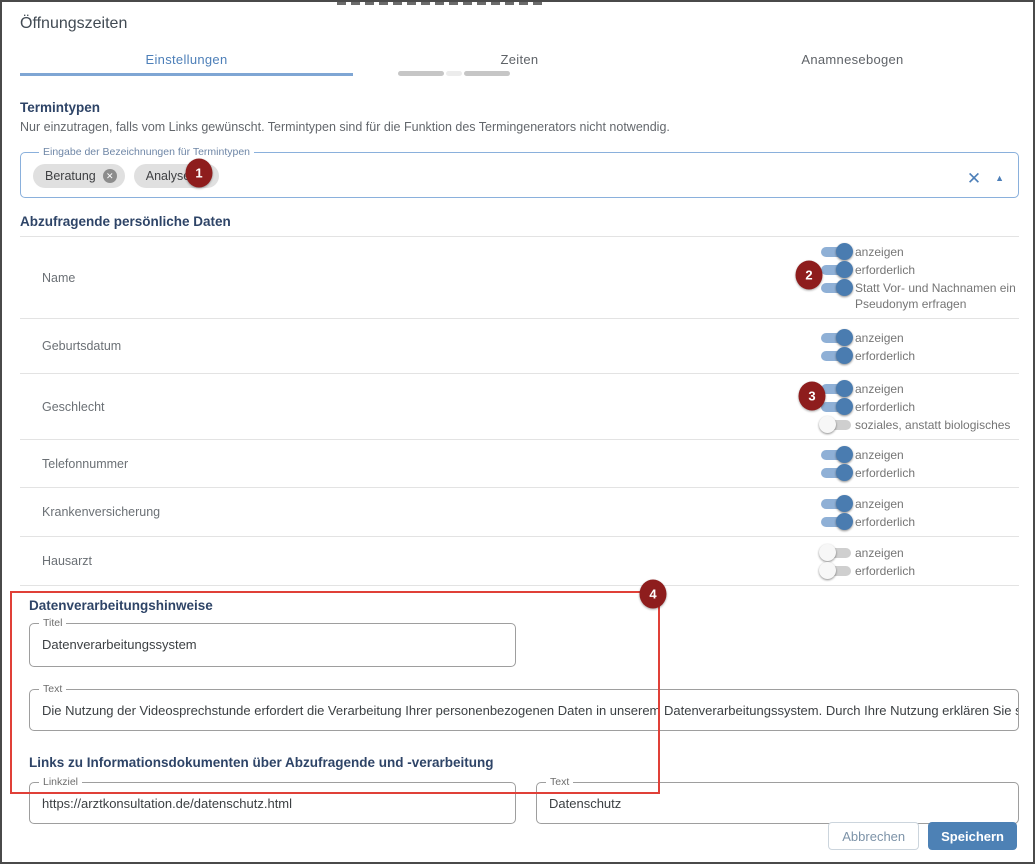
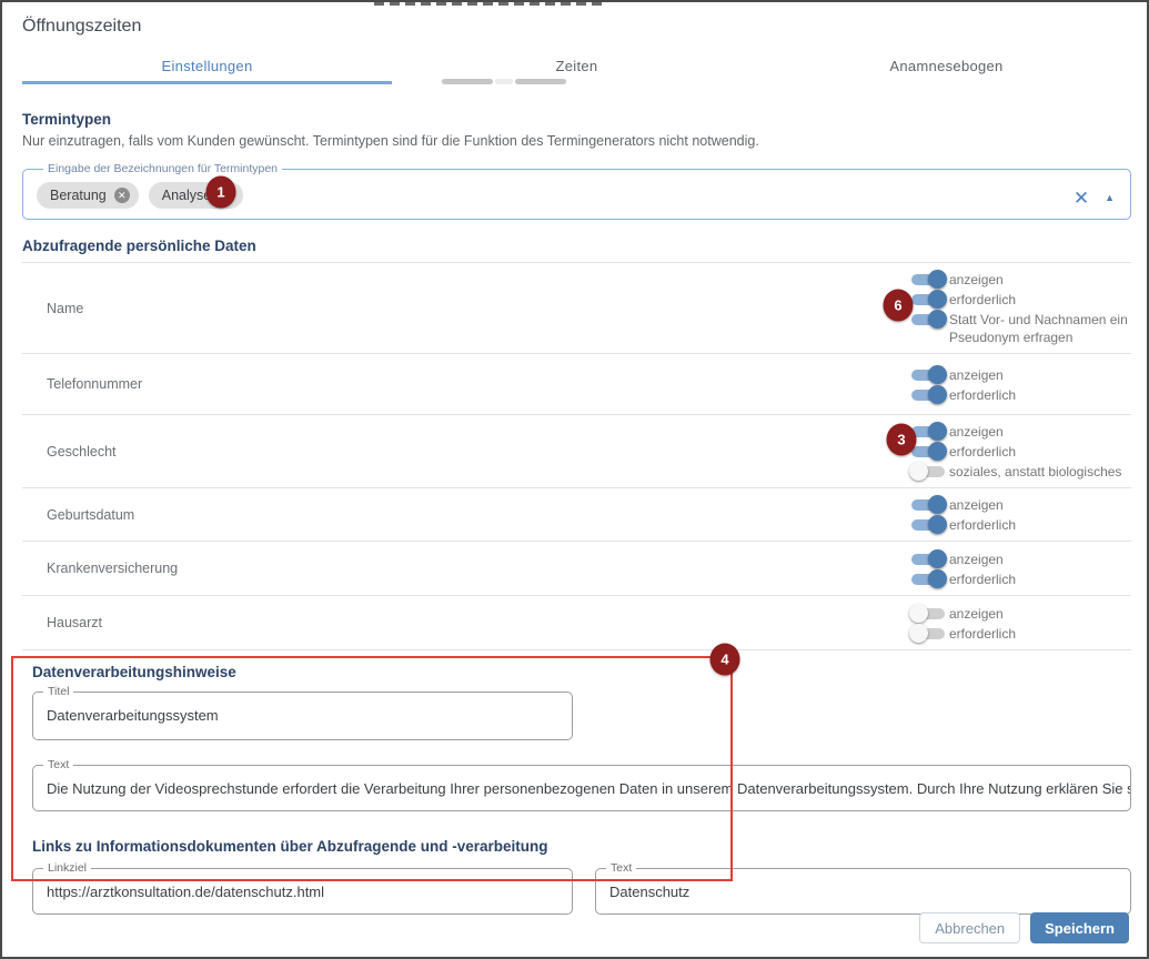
  Öffnungszeiten
  Einstellungen
  Zeiten
  Anamnesebogen
  Termintypen
- Nur einzutragen, falls vom Links gewünscht. Termintypen sind für die Funktion des Termingenerators nicht notwendig.
+ Nur einzutragen, falls vom Kunden gewünscht. Termintypen sind für die Funktion des Termingenerators nicht notwendig.
  Eingabe der Bezeichnungen für Termintypen
  Beratung
  ✕
  Analys
  ✕
  ▲
  Abzufragende persönliche Daten
  Name
  anzeigen
  erforderlich
  Statt Vor- und Nachnamen ein
  Pseudonym erfragen
- Geburtsdatum
+ Telefonnummer
  anzeigen
  erforderlich
  Geschlecht
  anzeigen
  erforderlich
  soziales, anstatt biologisches
- Telefonnummer
+ Geburtsdatum
  anzeigen
  erforderlich
  Krankenversicherung
  anzeigen
  erforderlich
  Hausarzt
  anzeigen
  erforderlich
  Datenverarbeitungshinweise
  Titel
  Datenverarbeitungssystem
  Text
  Die Nutzung der Videosprechstunde erfordert die Verarbeitung Ihrer personenbezogenen Daten in unserem Datenverarbeitungssystem. Durch Ihre Nutzung erklären Sie
  Links zu Informationsdokumenten über Abzufragende und -verarbeitung
  Linkziel
  https://arztkonsultation.de/datenschutz.html
  Text
  Datenschutz
  1
- 2
+ 6
  3
  4
  Abbrechen
  Speichern
